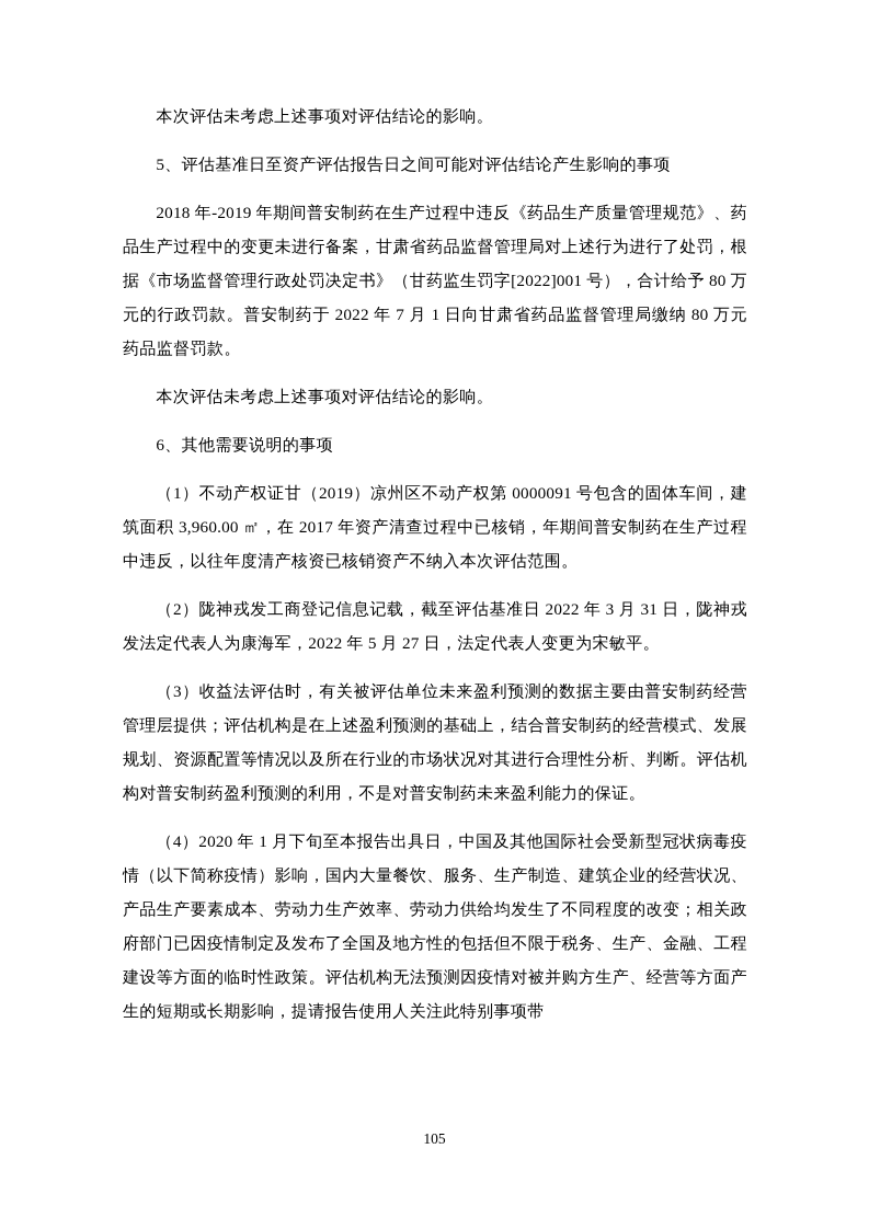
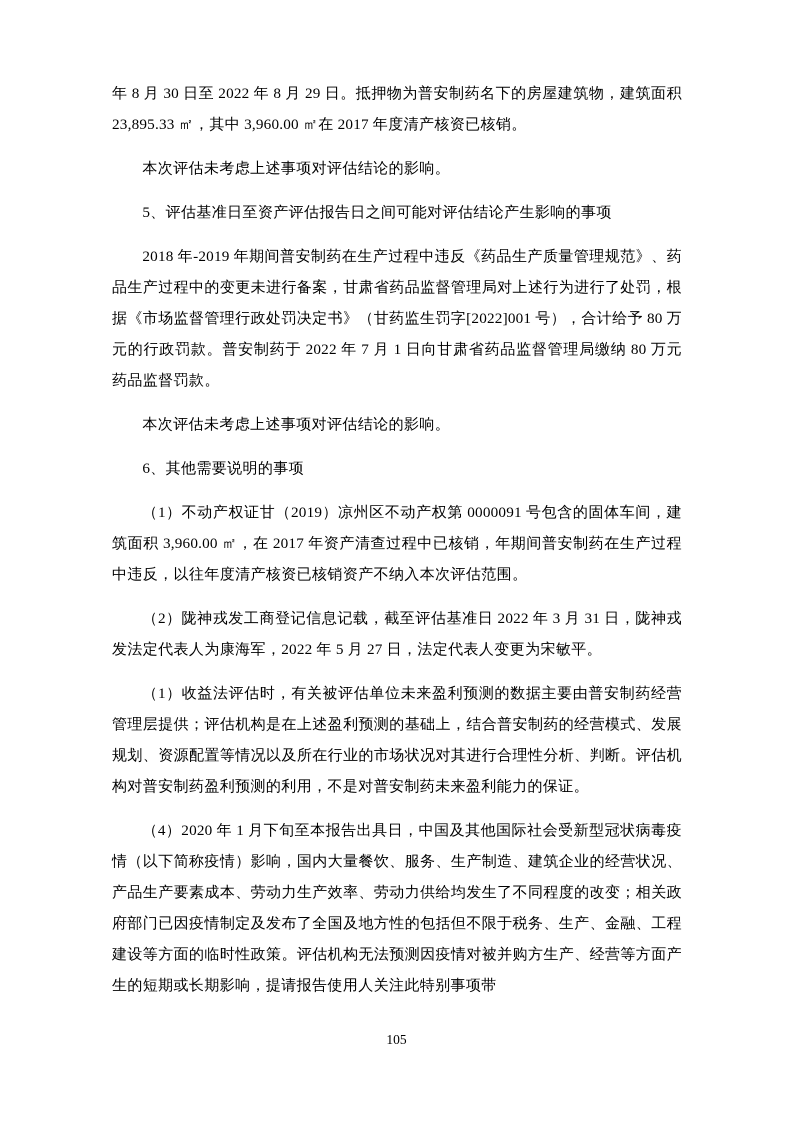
+ 年 8 月 30 日至 2022 年 8 月 29 日。抵押物为普安制药名下的房屋建筑物，建筑面积 23,895.33 ㎡，其中 3,960.00 ㎡在 2017 年度清产核资已核销。
  本次评估未考虑上述事项对评估结论的影响。
  5、评估基准日至资产评估报告日之间可能对评估结论产生影响的事项
  2018 年-2019 年期间普安制药在生产过程中违反《药品生产质量管理规范》、药品生产过程中的变更未进行备案，甘肃省药品监督管理局对上述行为进行了处罚，根据《市场监督管理行政处罚决定书》（甘药监生罚字[2022]001 号），合计给予 80 万元的行政罚款。普安制药于 2022 年 7 月 1 日向甘肃省药品监督管理局缴纳 80 万元药品监督罚款。
  本次评估未考虑上述事项对评估结论的影响。
  6、其他需要说明的事项
  （1）不动产权证甘（2019）凉州区不动产权第 0000091 号包含的固体车间，建筑面积 3,960.00 ㎡，在 2017 年资产清查过程中已核销，年期间普安制药在生产过程中违反，以往年度清产核资已核销资产不纳入本次评估范围。
  （2）陇神戎发工商登记信息记载，截至评估基准日 2022 年 3 月 31 日，陇神戎发法定代表人为康海军，2022 年 5 月 27 日，法定代表人变更为宋敏平。
- （3）收益法评估时，有关被评估单位未来盈利预测的数据主要由普安制药经营管理层提供；评估机构是在上述盈利预测的基础上，结合普安制药的经营模式、发展规划、资源配置等情况以及所在行业的市场状况对其进行合理性分析、判断。评估机构对普安制药盈利预测的利用，不是对普安制药未来盈利能力的保证。
+ （1）收益法评估时，有关被评估单位未来盈利预测的数据主要由普安制药经营管理层提供；评估机构是在上述盈利预测的基础上，结合普安制药的经营模式、发展规划、资源配置等情况以及所在行业的市场状况对其进行合理性分析、判断。评估机构对普安制药盈利预测的利用，不是对普安制药未来盈利能力的保证。
  （4）2020 年 1 月下旬至本报告出具日，中国及其他国际社会受新型冠状病毒疫情（以下简称疫情）影响，国内大量餐饮、服务、生产制造、建筑企业的经营状况、产品生产要素成本、劳动力生产效率、劳动力供给均发生了不同程度的改变；相关政府部门已因疫情制定及发布了全国及地方性的包括但不限于税务、生产、金融、工程建设等方面的临时性政策。评估机构无法预测因疫情对被并购方生产、经营等方面产生的短期或长期影响，提请报告使用人关注此特别事项带
  105
